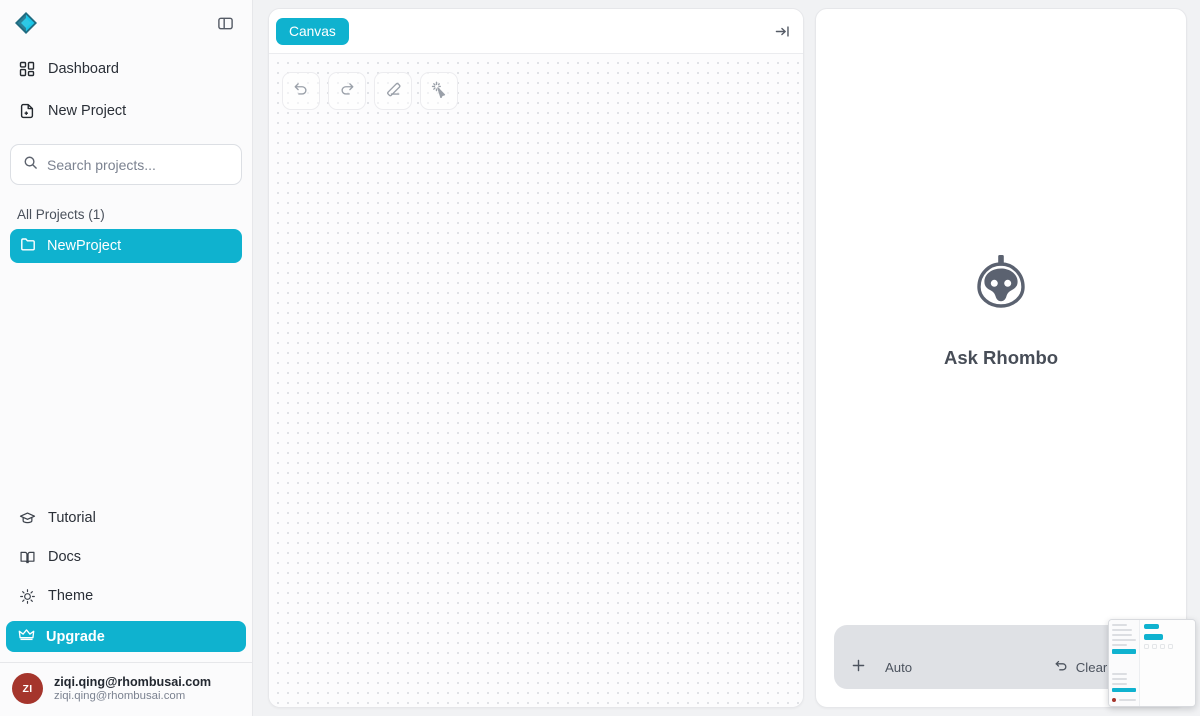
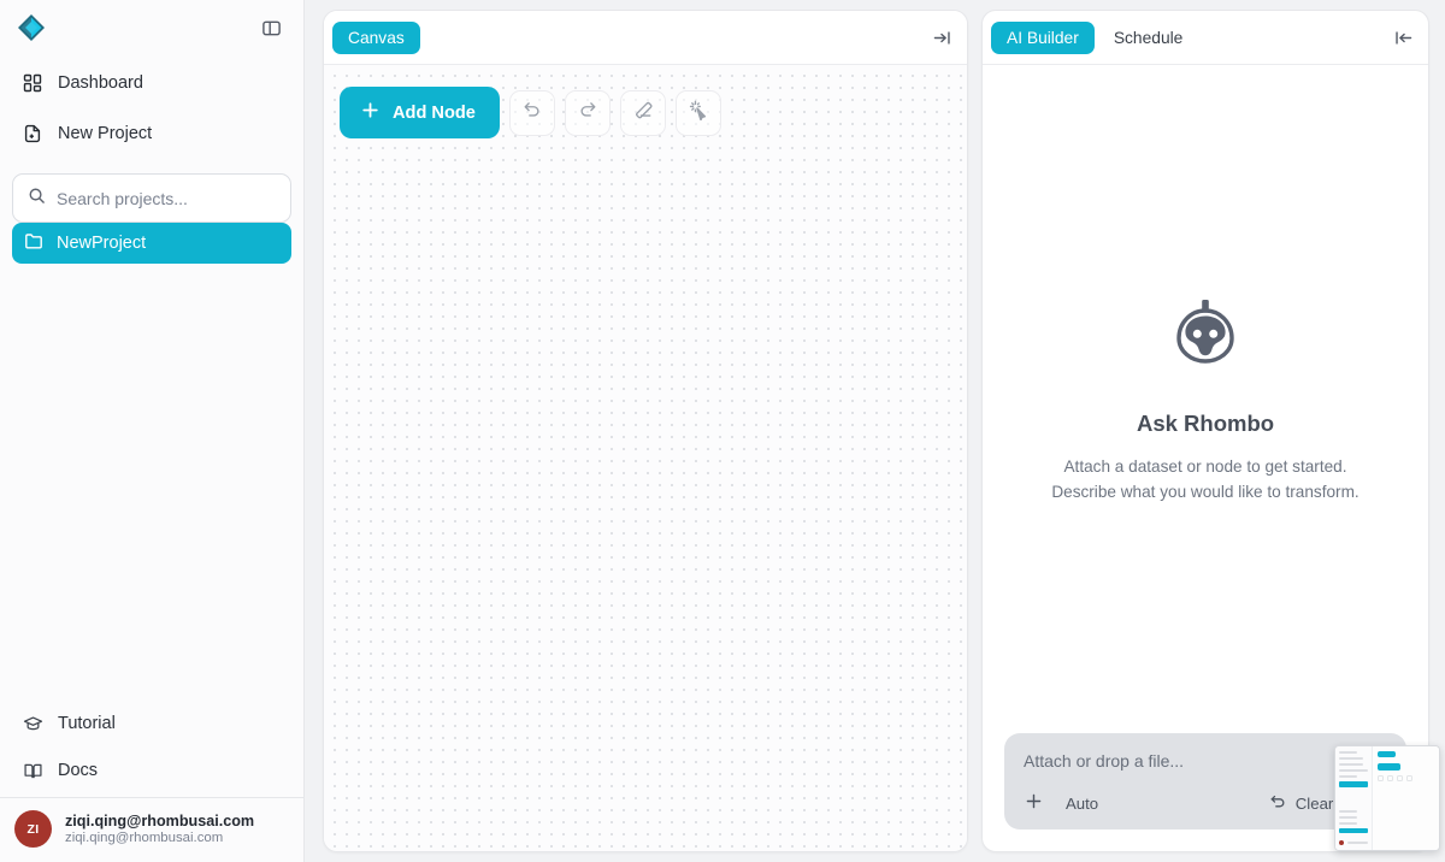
  Dashboard
  New Project
  Search projects...
- All Projects (1)
  NewProject
  Tutorial
  Docs
- Theme
- Upgrade
  ZI
  ziqi.qing@rhombusai.com
  ziqi.qing@rhombusai.com
  Canvas
+ Add Node
+ AI Builder
+ Schedule
  Ask Rhombo
+ Attach a dataset or node to get started.
+ Describe what you would like to transform.
+ Attach or drop a file...
  Auto
